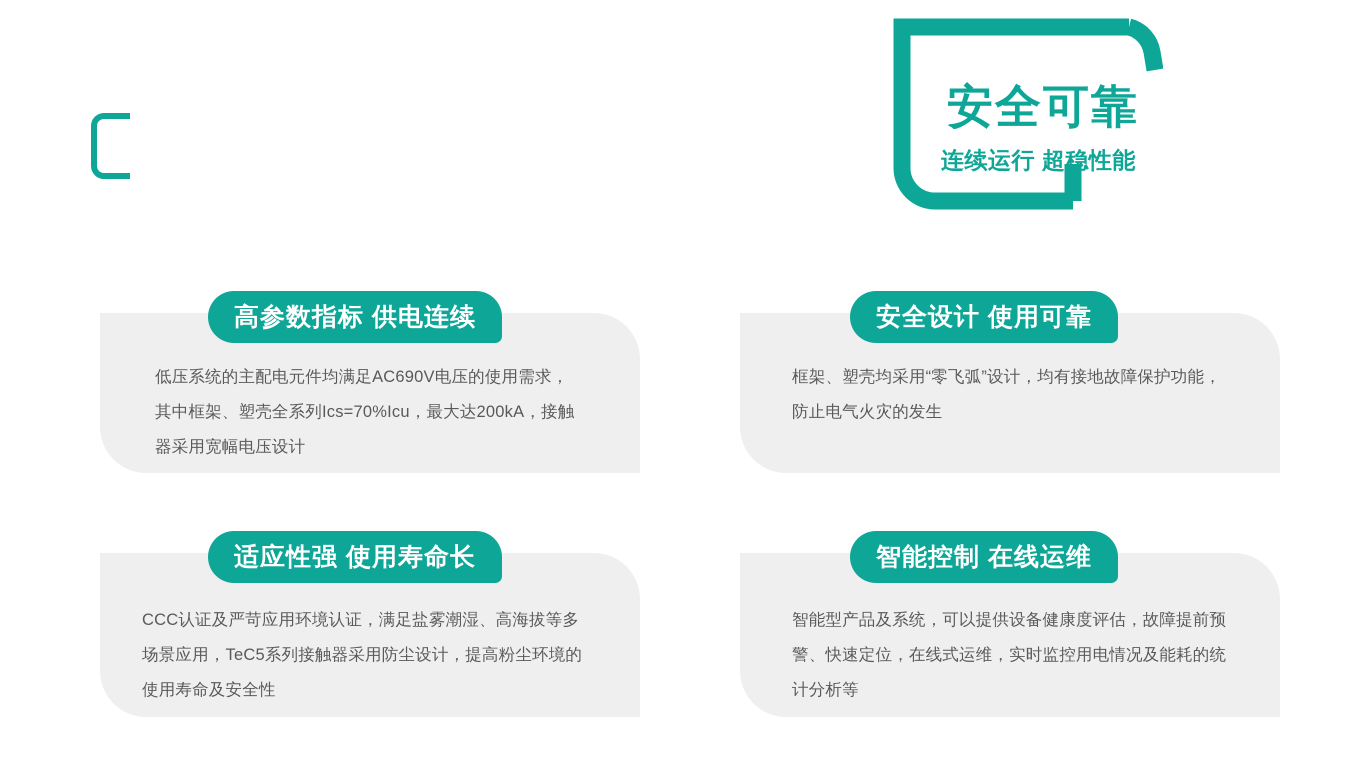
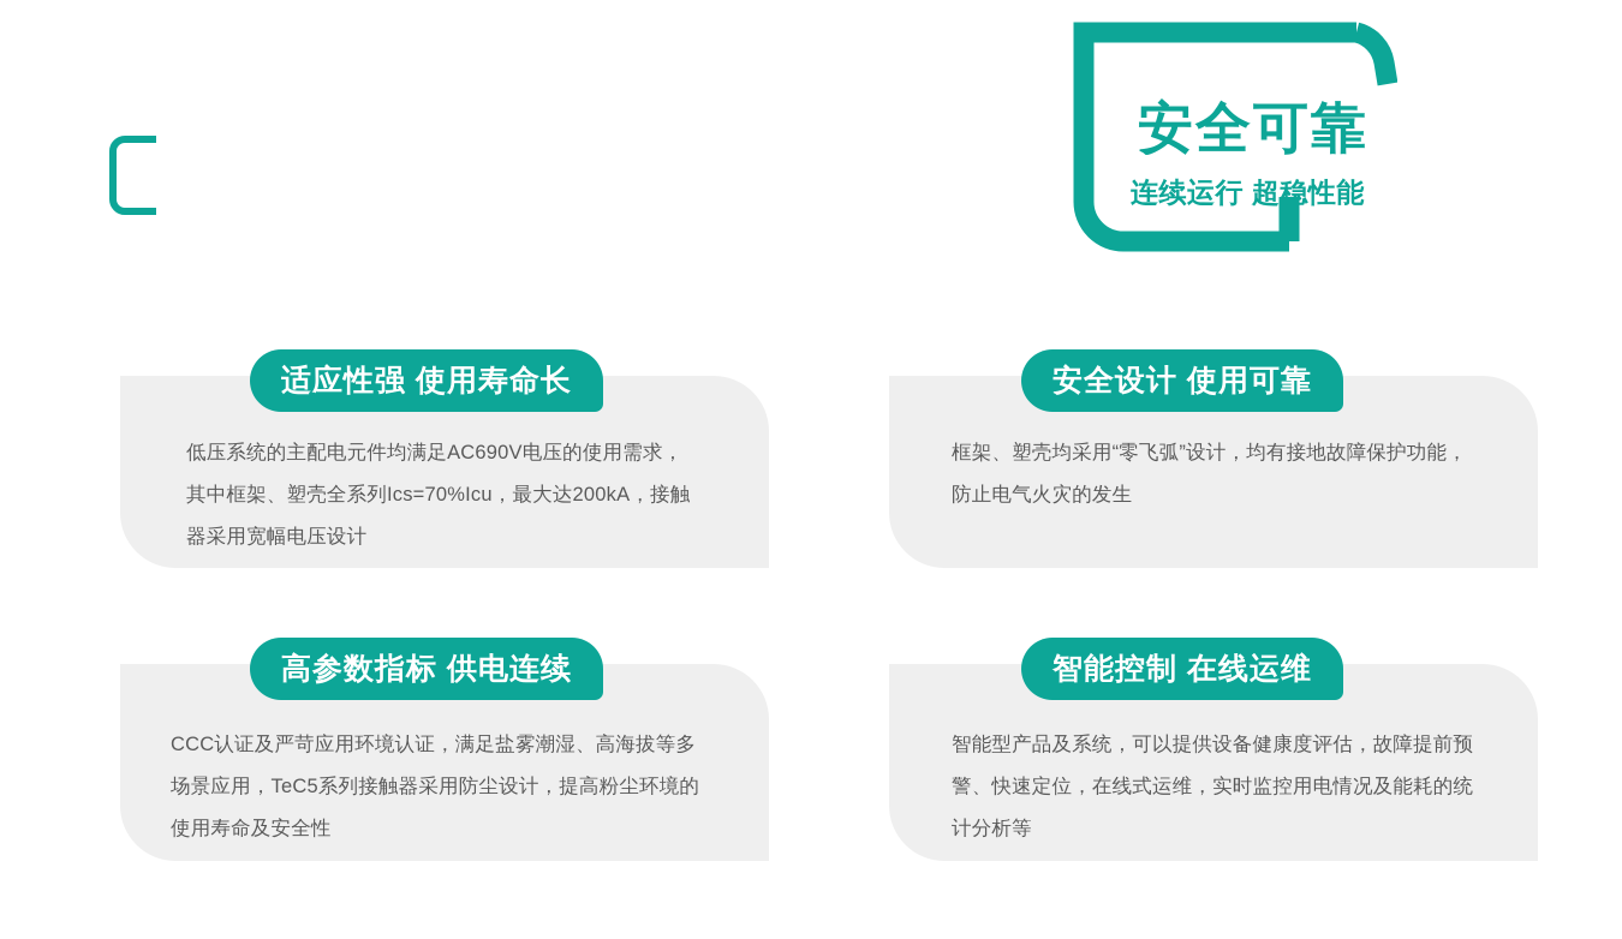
  安全可靠
  连续运行 超稳性能
- 高参数指标 供电连续
+ 适应性强 使用寿命长
  低压系统的主配电元件均满足AC690V电压的使用需求，其中框架、塑壳全系列Ics=70%Icu，最大达200kA，接触器采用宽幅电压设计
  安全设计 使用可靠
  框架、塑壳均采用“零飞弧”设计，均有接地故障保护功能，防止电气火灾的发生
- 适应性强 使用寿命长
+ 高参数指标 供电连续
  CCC认证及严苛应用环境认证，满足盐雾潮湿、高海拔等多场景应用，TeC5系列接触器采用防尘设计，提高粉尘环境的使用寿命及安全性
  智能控制 在线运维
  智能型产品及系统，可以提供设备健康度评估，故障提前预警、快速定位，在线式运维，实时监控用电情况及能耗的统计分析等
